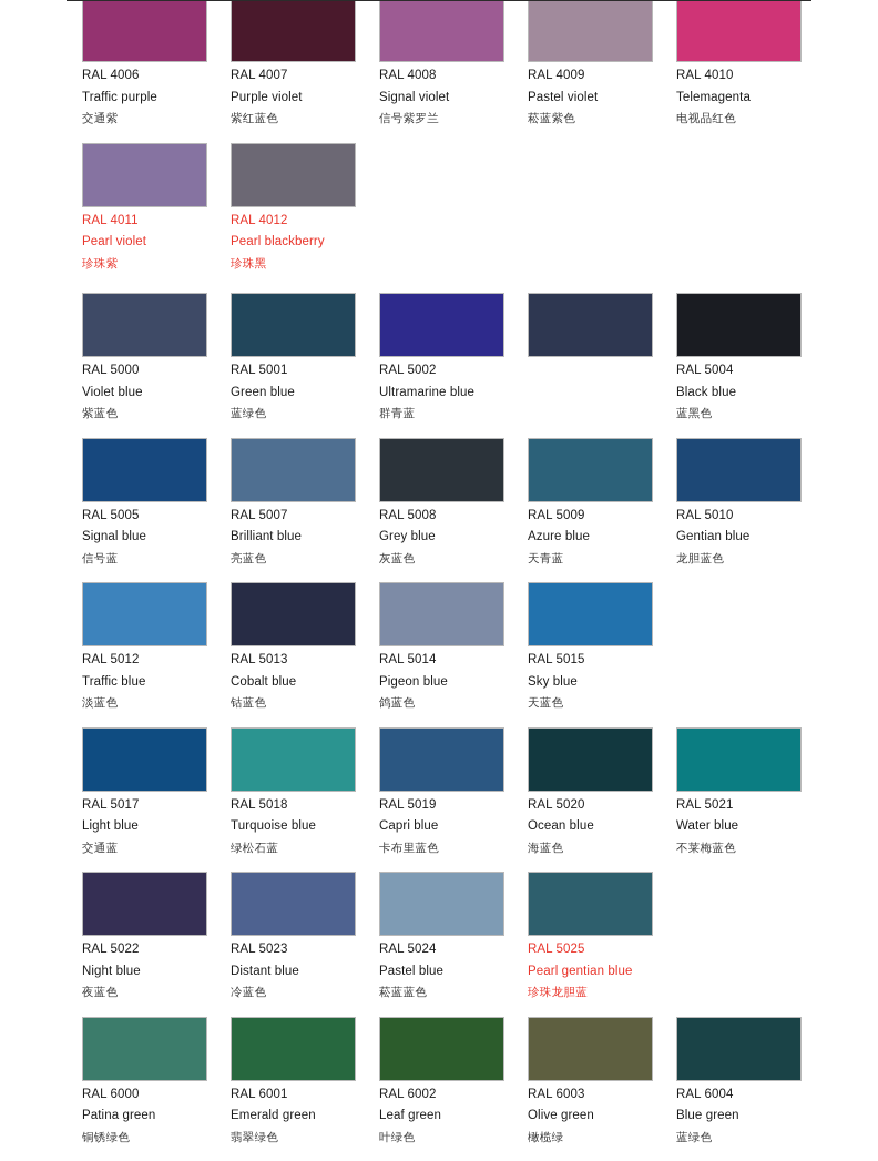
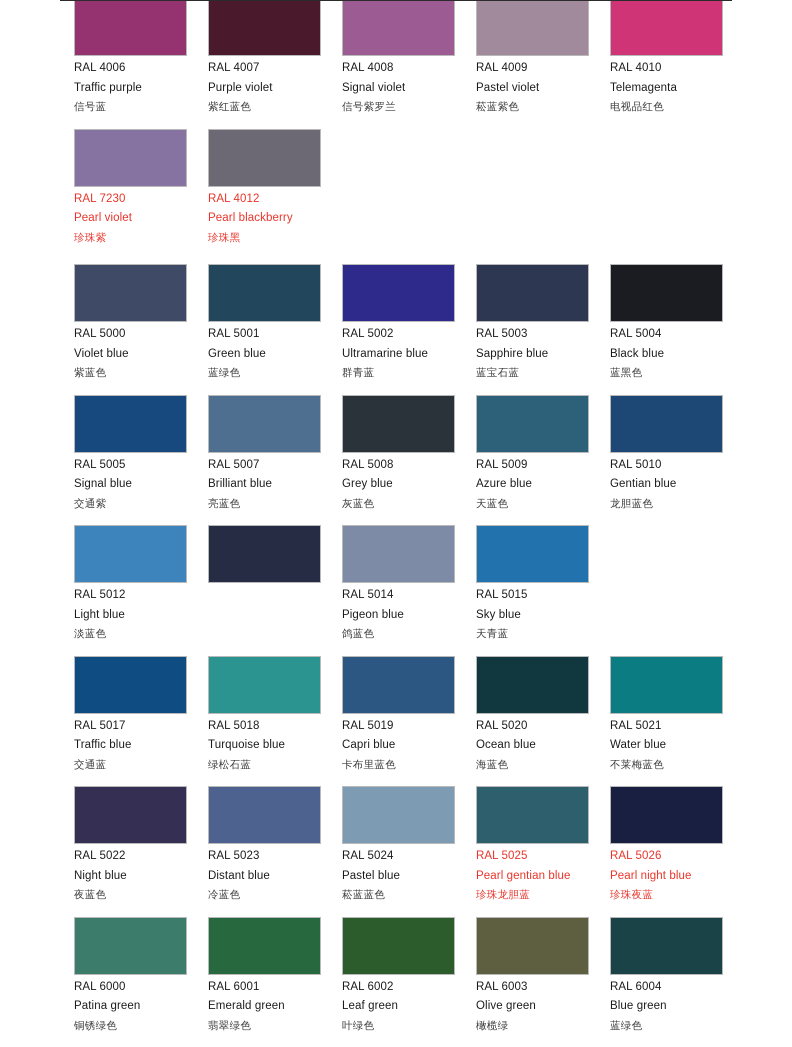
  RAL 4006
  Traffic purple
- 交通紫
+ 信号蓝
  RAL 4007
  Purple violet
  紫红蓝色
  RAL 4008
  Signal violet
  信号紫罗兰
  RAL 4009
  Pastel violet
  菘蓝紫色
  RAL 4010
  Telemagenta
  电视品红色
- RAL 4011
+ RAL 7230
  Pearl violet
  珍珠紫
  RAL 4012
  Pearl blackberry
  珍珠黑
  RAL 5000
  Violet blue
  紫蓝色
  RAL 5001
  Green blue
  蓝绿色
  RAL 5002
  Ultramarine blue
  群青蓝
+ RAL 5003
+ Sapphire blue
+ 蓝宝石蓝
  RAL 5004
  Black blue
  蓝黑色
  RAL 5005
  Signal blue
- 信号蓝
+ 交通紫
  RAL 5007
  Brilliant blue
  亮蓝色
  RAL 5008
  Grey blue
  灰蓝色
  RAL 5009
  Azure blue
- 天青蓝
+ 天蓝色
  RAL 5010
  Gentian blue
  龙胆蓝色
  RAL 5012
- Traffic blue
+ Light blue
  淡蓝色
- RAL 5013
- Cobalt blue
- 钴蓝色
  RAL 5014
  Pigeon blue
  鸽蓝色
  RAL 5015
  Sky blue
- 天蓝色
+ 天青蓝
  RAL 5017
- Light blue
+ Traffic blue
  交通蓝
  RAL 5018
  Turquoise blue
  绿松石蓝
  RAL 5019
  Capri blue
  卡布里蓝色
  RAL 5020
  Ocean blue
  海蓝色
  RAL 5021
  Water blue
  不莱梅蓝色
  RAL 5022
  Night blue
  夜蓝色
  RAL 5023
  Distant blue
  冷蓝色
  RAL 5024
  Pastel blue
  菘蓝蓝色
  RAL 5025
  Pearl gentian blue
  珍珠龙胆蓝
+ RAL 5026
+ Pearl night blue
+ 珍珠夜蓝
  RAL 6000
  Patina green
  铜锈绿色
  RAL 6001
  Emerald green
  翡翠绿色
  RAL 6002
  Leaf green
  叶绿色
  RAL 6003
  Olive green
  橄榄绿
  RAL 6004
  Blue green
  蓝绿色
